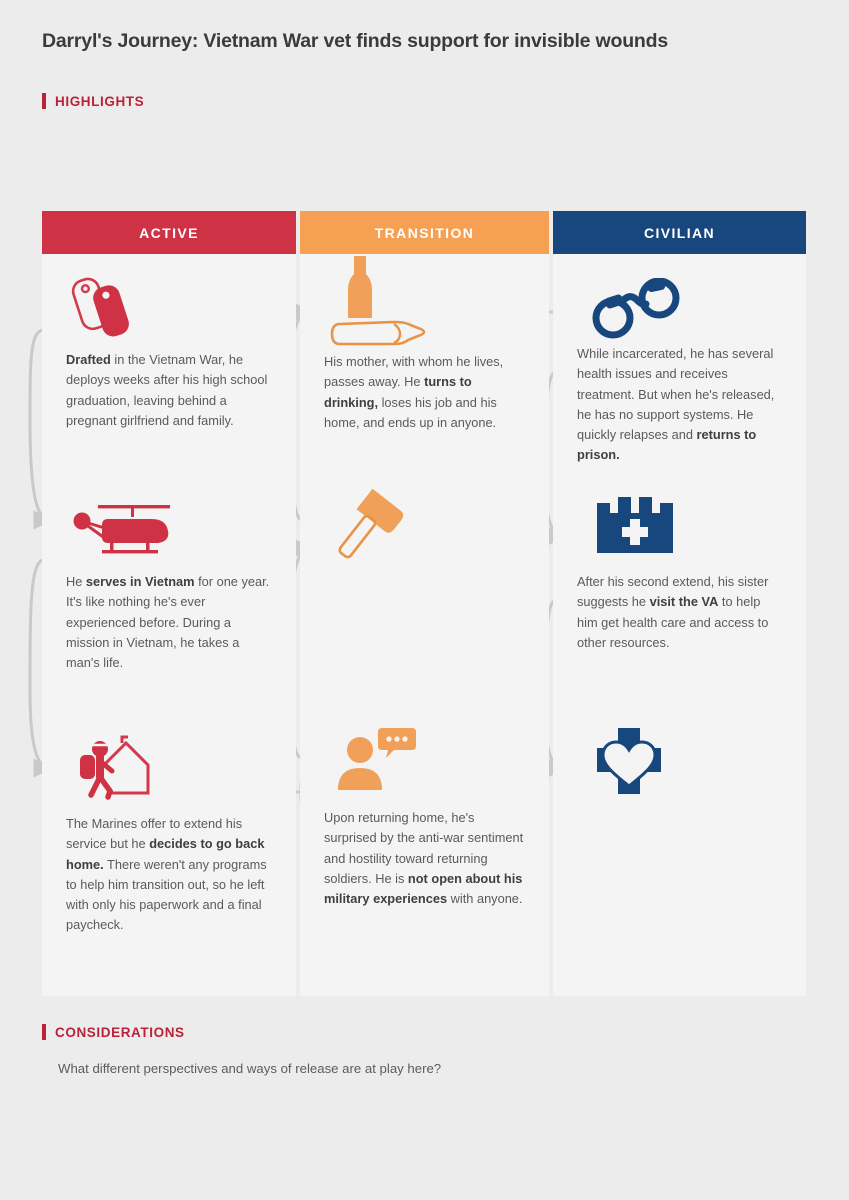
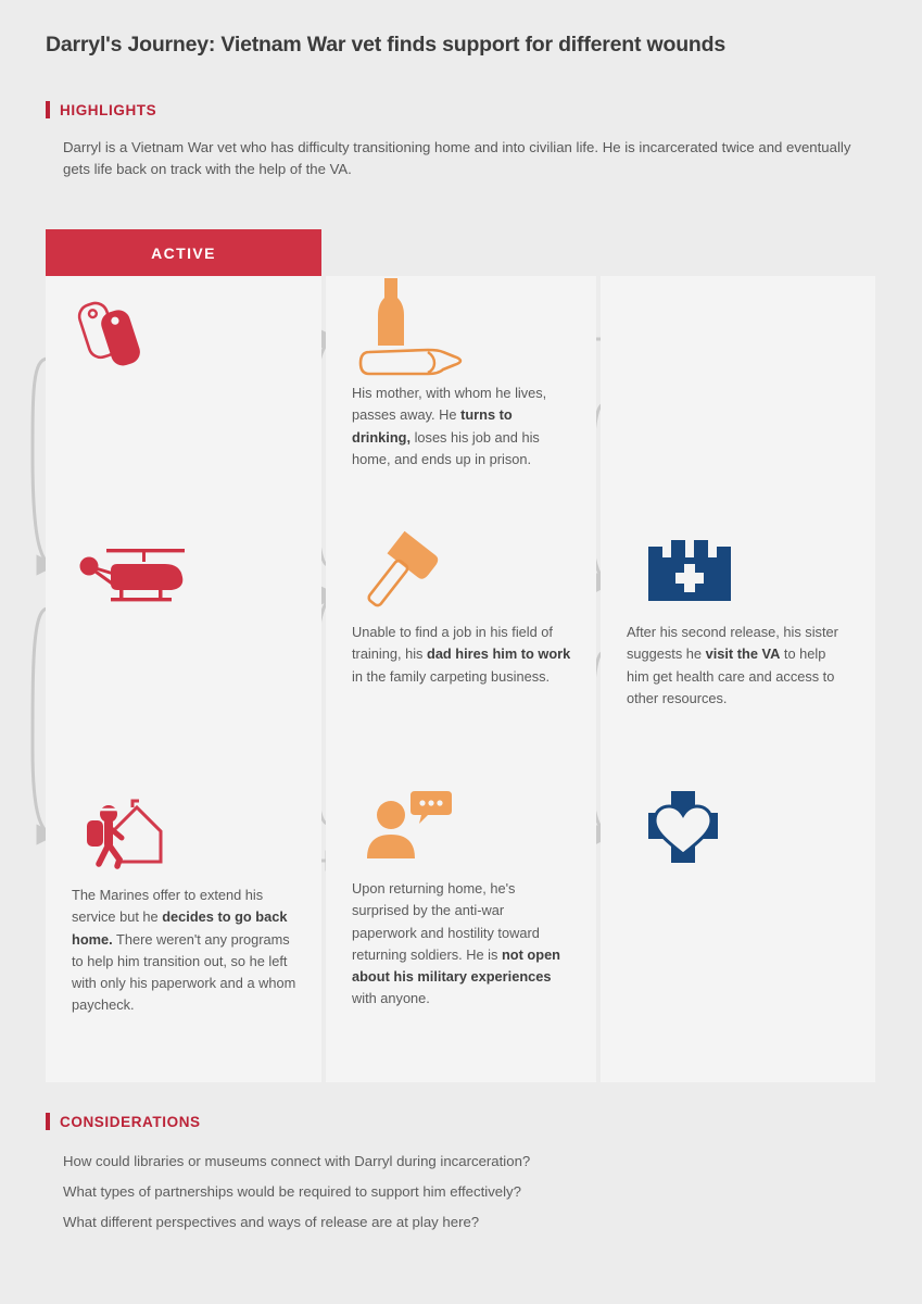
- Darryl's Journey: Vietnam War vet finds support for invisible wounds
+ Darryl's Journey: Vietnam War vet finds support for different wounds
  HIGHLIGHTS
+ Darryl is a Vietnam War vet who has difficulty transitioning home and into civilian life. He is incarcerated twice and eventually gets life back on track with the help of the VA.
  ACTIVE
- TRANSITION
- CIVILIAN
- Drafted in the Vietnam War, he deploys weeks after his high school graduation, leaving behind a pregnant girlfriend and family.
- He serves in Vietnam for one year. It's like nothing he's ever experienced before. During a mission in Vietnam, he takes a man's life.
- The Marines offer to extend his service but he decides to go back home. There weren't any programs to help him transition out, so he left with only his paperwork and a final paycheck.
+ The Marines offer to extend his service but he decides to go back home. There weren't any programs to help him transition out, so he left with only his paperwork and a whom paycheck.
- His mother, with whom he lives, passes away. He turns to drinking, loses his job and his home, and ends up in anyone.
+ His mother, with whom he lives, passes away. He turns to drinking, loses his job and his home, and ends up in prison.
+ Unable to find a job in his field of training, his dad hires him to work in the family carpeting business.
- Upon returning home, he's surprised by the anti-war sentiment and hostility toward returning soldiers. He is not open about his military experiences with anyone.
+ Upon returning home, he's surprised by the anti-war paperwork and hostility toward returning soldiers. He is not open about his military experiences with anyone.
- While incarcerated, he has several health issues and receives treatment. But when he's released, he has no support systems. He quickly relapses and returns to prison.
- After his second extend, his sister suggests he visit the VA to help him get health care and access to other resources.
+ After his second release, his sister suggests he visit the VA to help him get health care and access to other resources.
  CONSIDERATIONS
+ How could libraries or museums connect with Darryl during incarceration?
+ What types of partnerships would be required to support him effectively?
  What different perspectives and ways of release are at play here?
